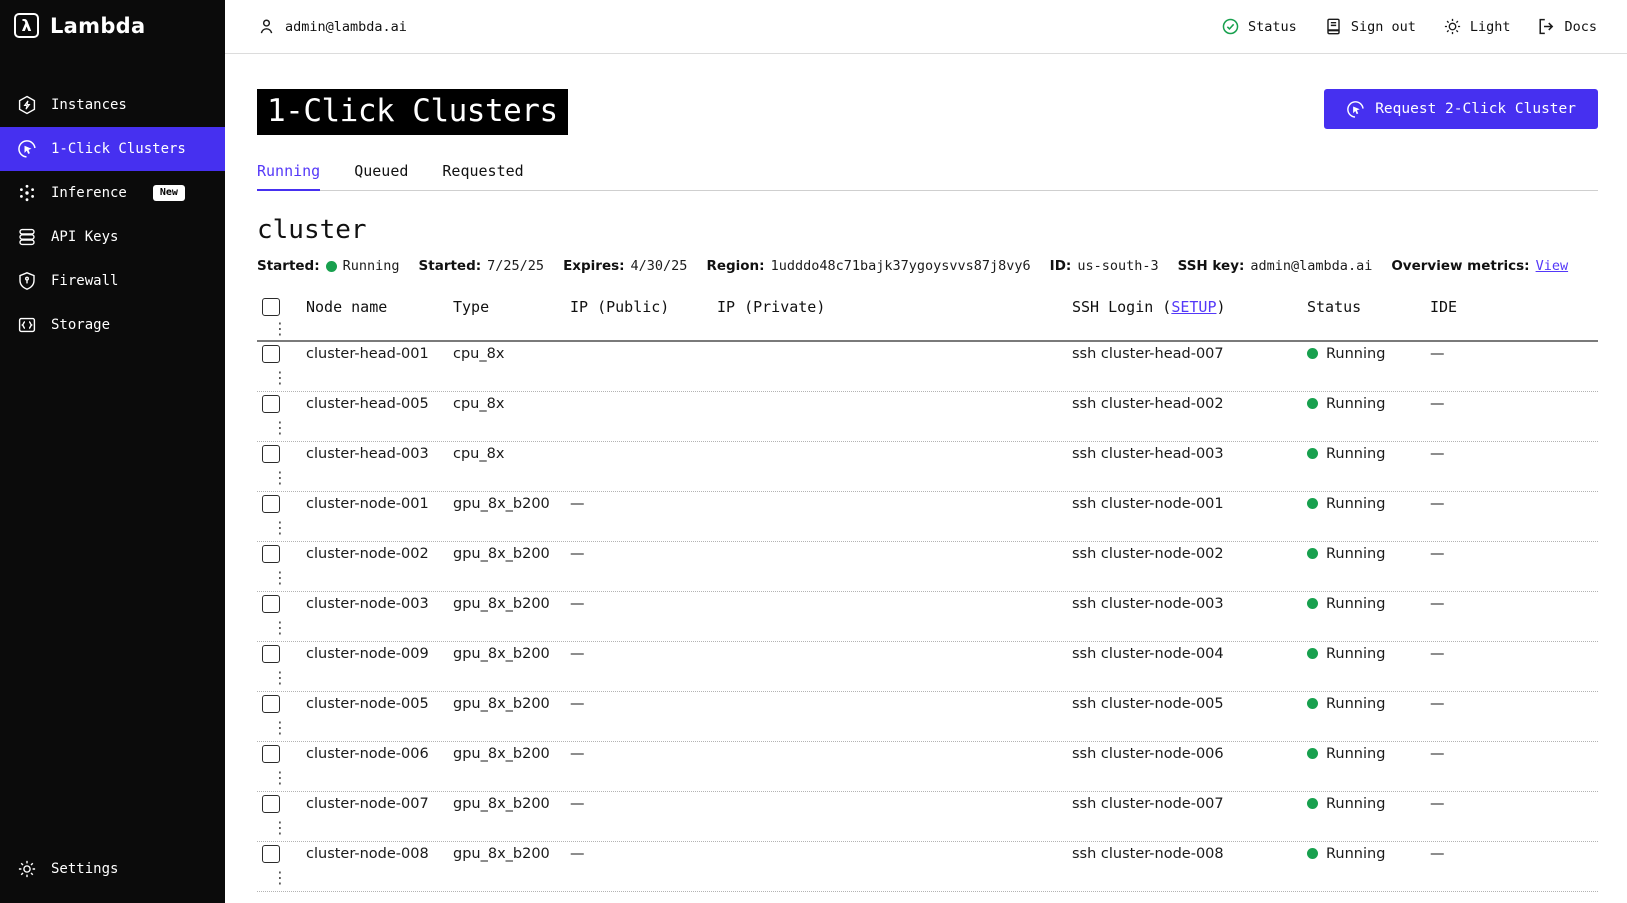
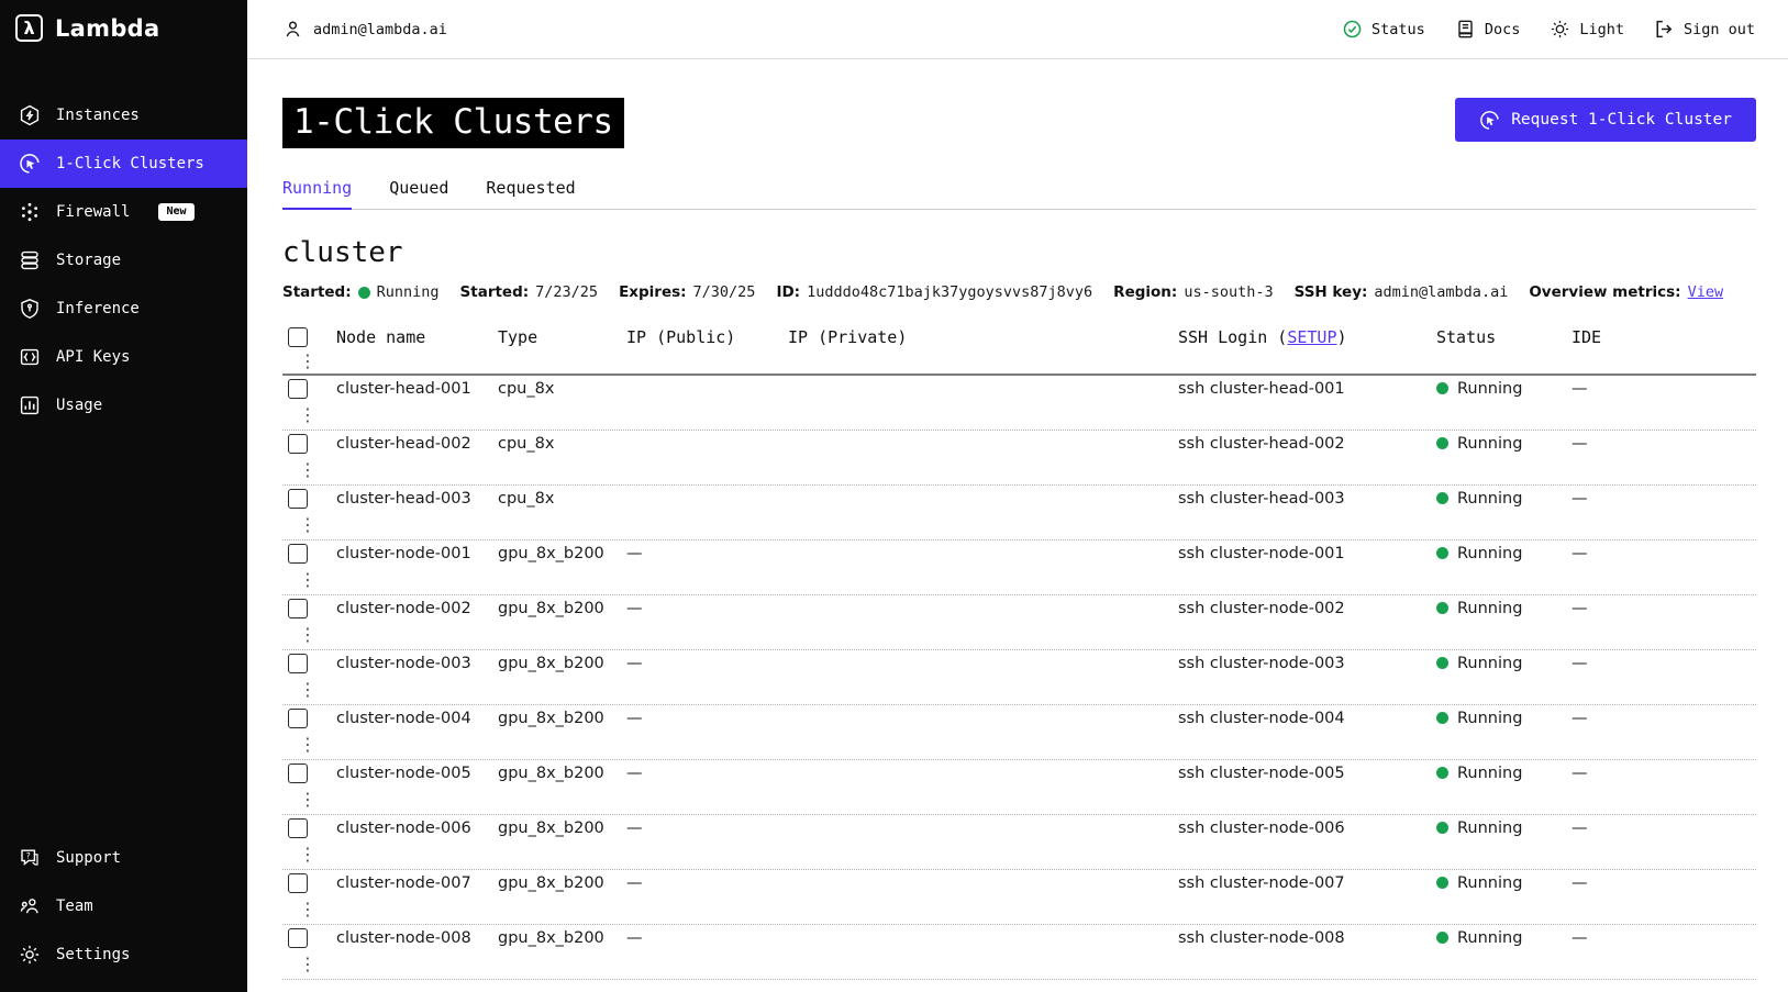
  λ
  Lambda
  Instances
  1-Click Clusters
- Inference
+ Firewall
  New
- API Keys
+ Storage
- Firewall
+ Inference
- Storage
+ API Keys
+ Usage
+ ?
+ Support
+ Team
  Settings
  admin@lambda.ai
  Status
- Sign out
+ Docs
  Light
- Docs
+ Sign out
  1-Click Clusters
- Request 2-Click Cluster
+ Request 1-Click Cluster
  Running
  Queued
  Requested
  cluster
  Started:
  Running
  Started:
- 7/25/25
+ 7/23/25
  Expires:
- 4/30/25
+ 7/30/25
- Region:
+ ID:
  1udddo48c71bajk37ygoysvvs87j8vy6
- ID:
+ Region:
  us-south-3
  SSH key:
  admin@lambda.ai
  Overview metrics:
  View
  Node name
  Type
  IP (Public)
  IP (Private)
  SSH Login (SETUP)
  Status
  IDE
  ⋮
  cluster-head-001
  cpu_8x
- ssh cluster-head-007
+ ssh cluster-head-001
  Running
  —
  ⋮
- cluster-head-005
+ cluster-head-002
  cpu_8x
  ssh cluster-head-002
  Running
  —
  ⋮
  cluster-head-003
  cpu_8x
  ssh cluster-head-003
  Running
  —
  ⋮
  cluster-node-001
  gpu_8x_b200
  —
  ssh cluster-node-001
  Running
  —
  ⋮
  cluster-node-002
  gpu_8x_b200
  —
  ssh cluster-node-002
  Running
  —
  ⋮
  cluster-node-003
  gpu_8x_b200
  —
  ssh cluster-node-003
  Running
  —
  ⋮
- cluster-node-009
+ cluster-node-004
  gpu_8x_b200
  —
  ssh cluster-node-004
  Running
  —
  ⋮
  cluster-node-005
  gpu_8x_b200
  —
  ssh cluster-node-005
  Running
  —
  ⋮
  cluster-node-006
  gpu_8x_b200
  —
  ssh cluster-node-006
  Running
  —
  ⋮
  cluster-node-007
  gpu_8x_b200
  —
  ssh cluster-node-007
  Running
  —
  ⋮
  cluster-node-008
  gpu_8x_b200
  —
  ssh cluster-node-008
  Running
  —
  ⋮
